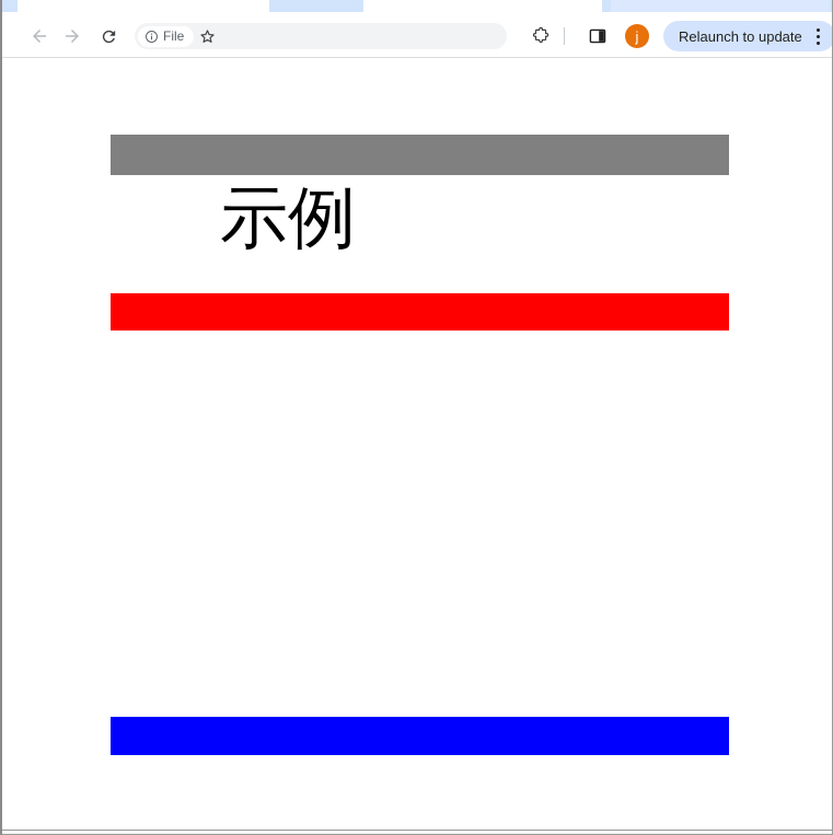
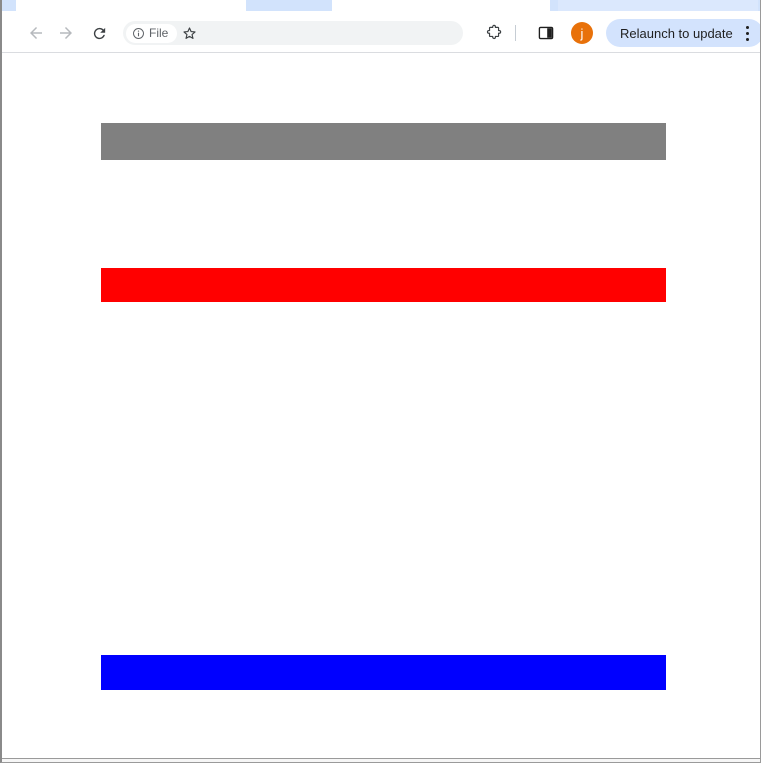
  File
  j
  Relaunch to update
- 示例
